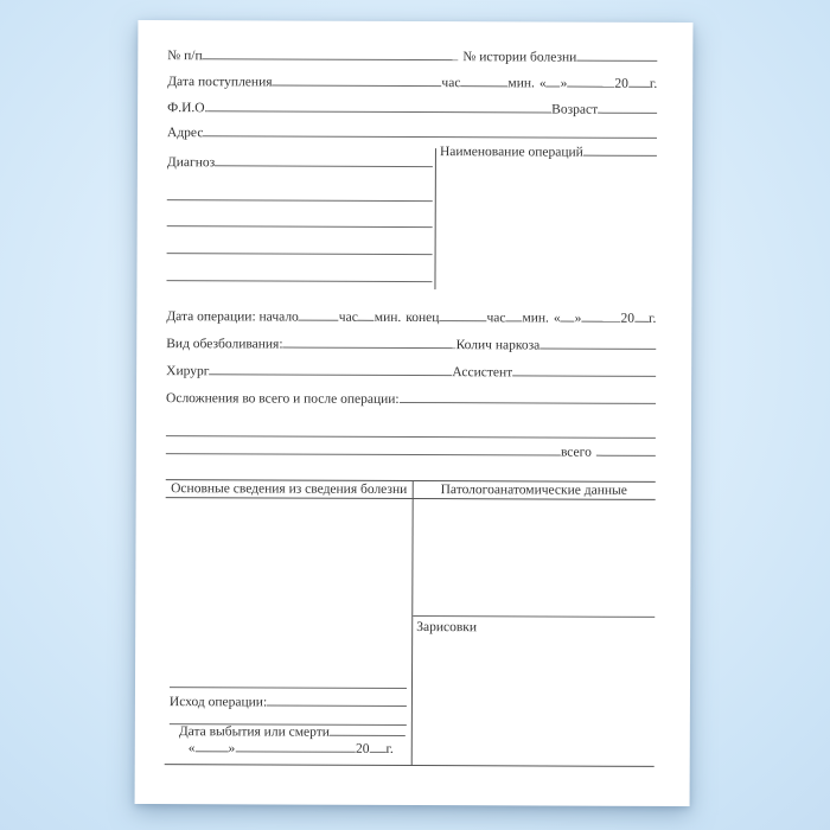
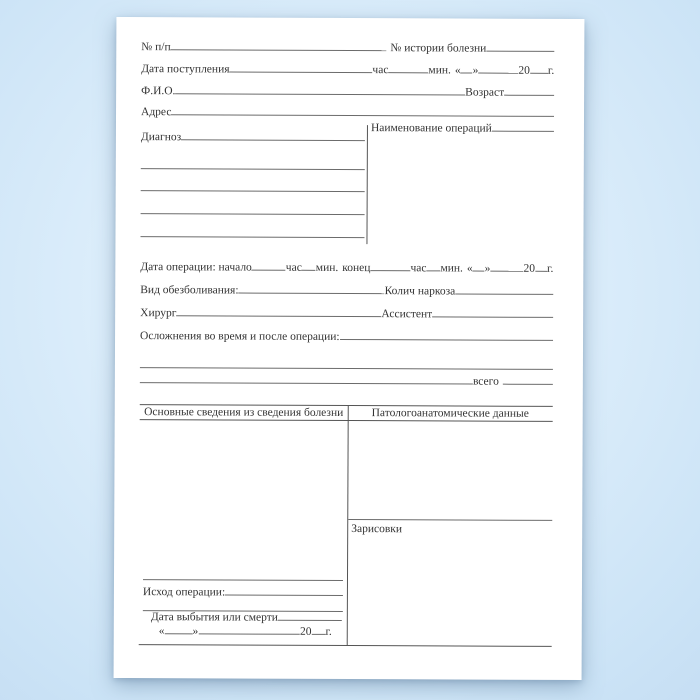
  № п/п
  № истории болезни
  Дата поступления
  час
  мин.
  «
  »
  20
  г.
  Ф.И.О.
  Возраст
  Адрес
  Наименование операций
  Диагноз
  Дата операции: начало
  час
  мин.
  конец
  час
  мин.
  «
  »
  20
  г.
  Вид обезболивания:
  Колич наркоза
  Хирург
  Ассистент
- Осложнения во всего и после операции:
+ Осложнения во время и после операции:
  всего
  Основные сведения из сведения болезни
  Патологоанатомические данные
  Зарисовки
  Исход операции:
  Дата выбытия или смерти
  «
  »
  20
  г.
